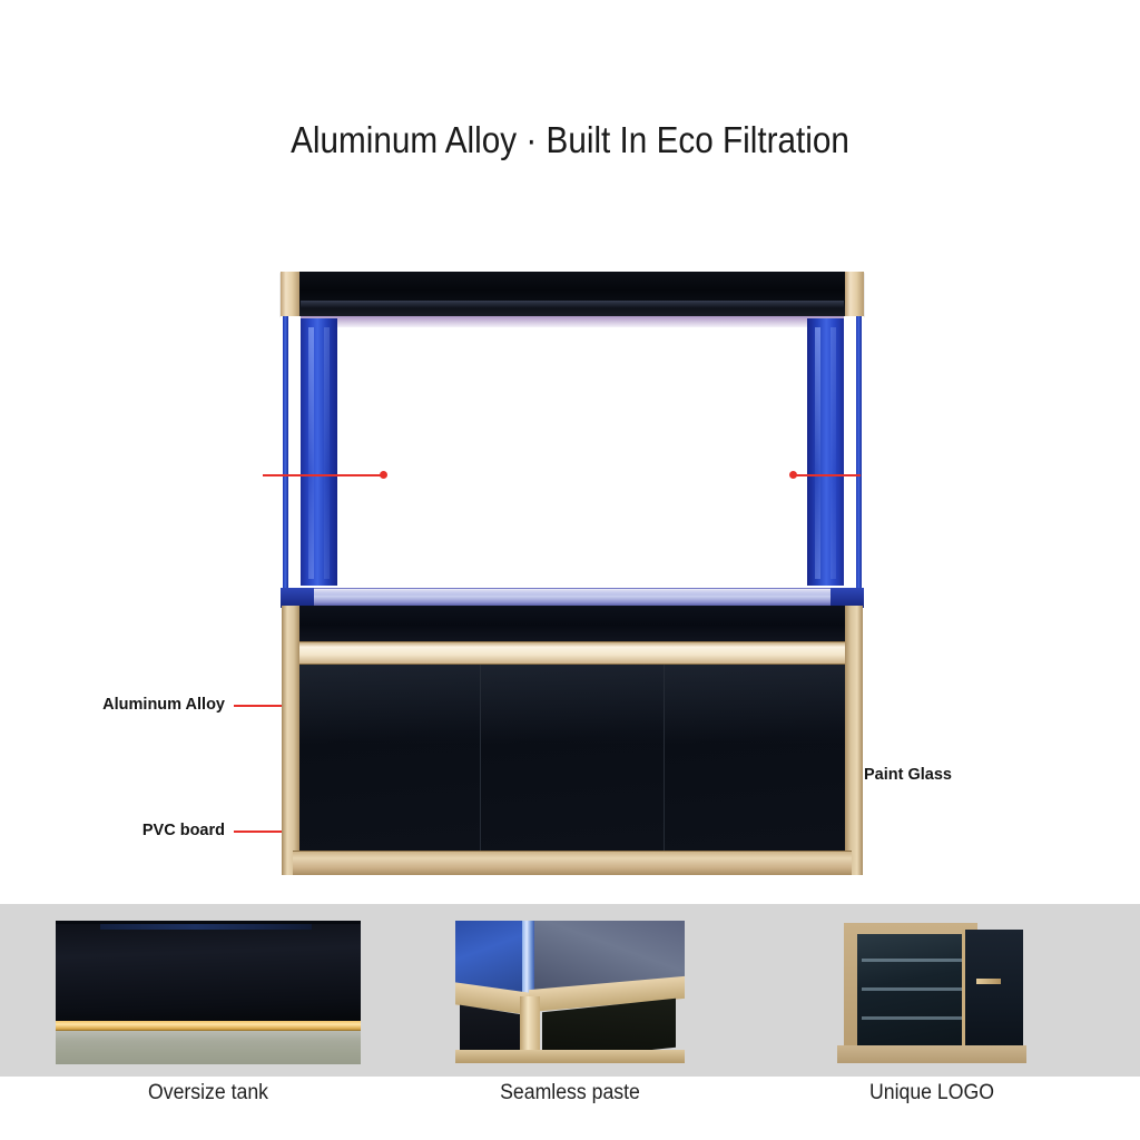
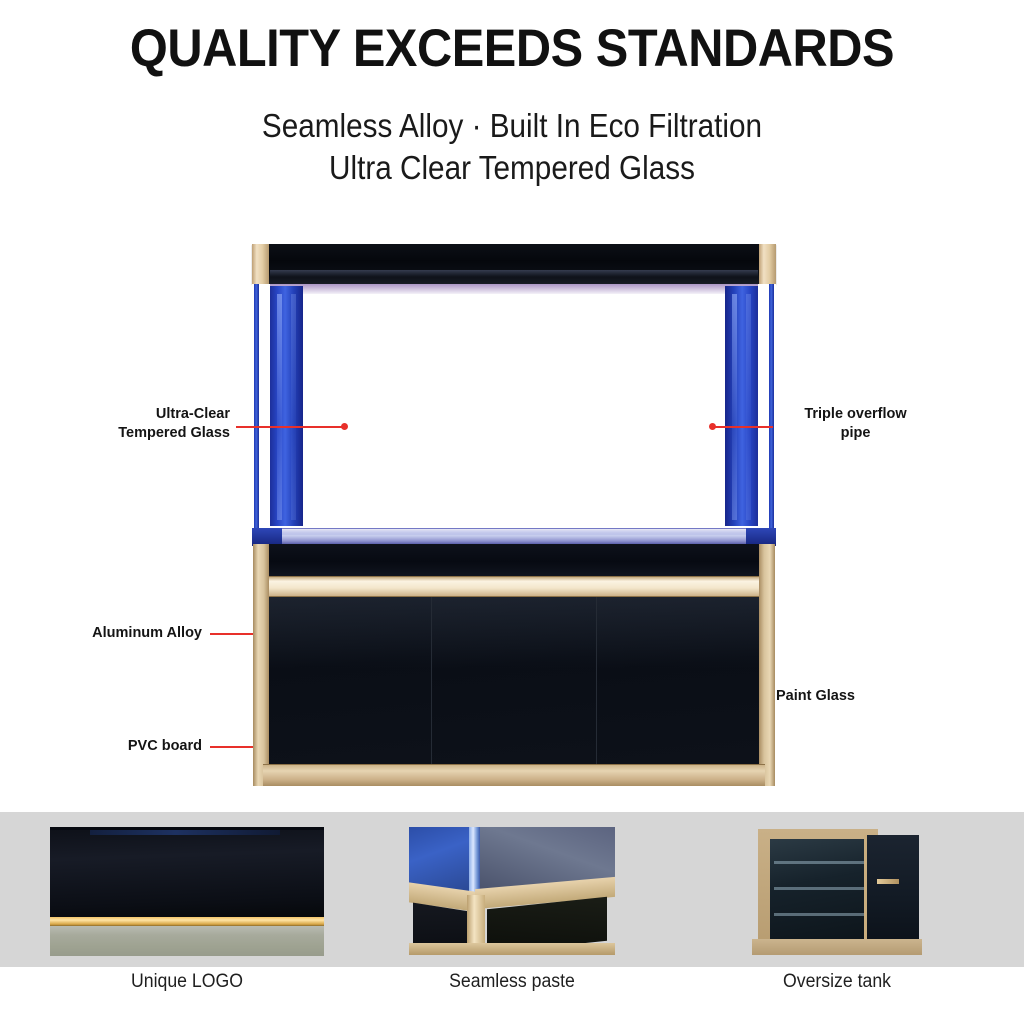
+ QUALITY EXCEEDS STANDARDS
- Aluminum Alloy · Built In Eco Filtration
+ Seamless Alloy · Built In Eco Filtration
+ Ultra Clear Tempered Glass
+ Ultra-Clear
+ Tempered Glass
+ Triple overflow
+ pipe
  Aluminum Alloy
  Paint Glass
  PVC board
- Oversize tank
+ Unique LOGO
  Seamless paste
- Unique LOGO
+ Oversize tank
